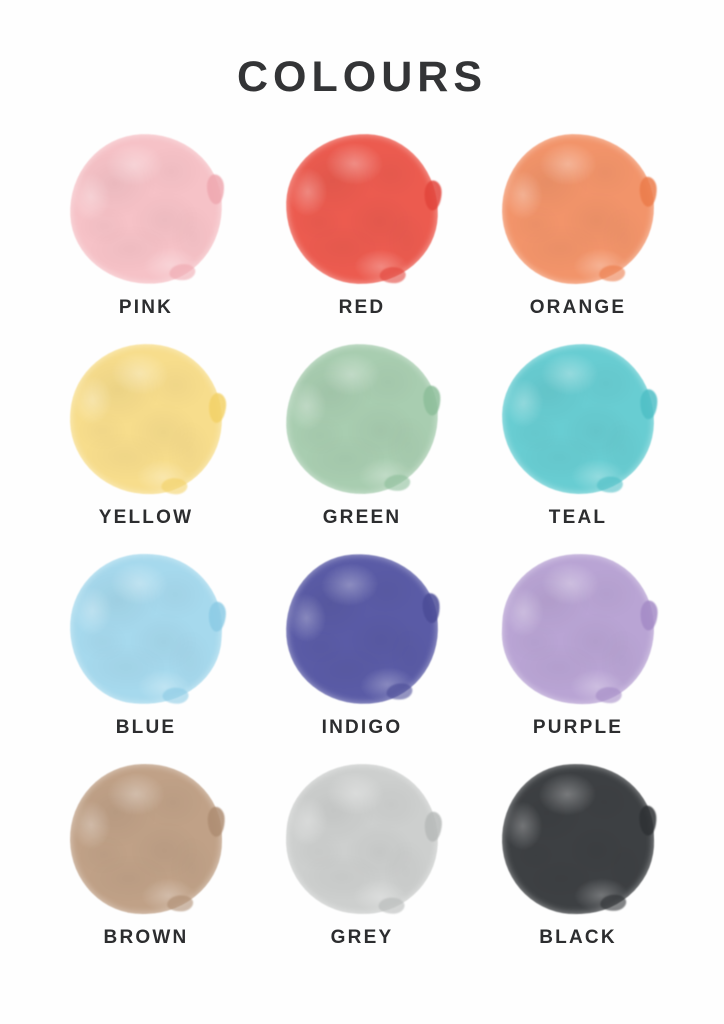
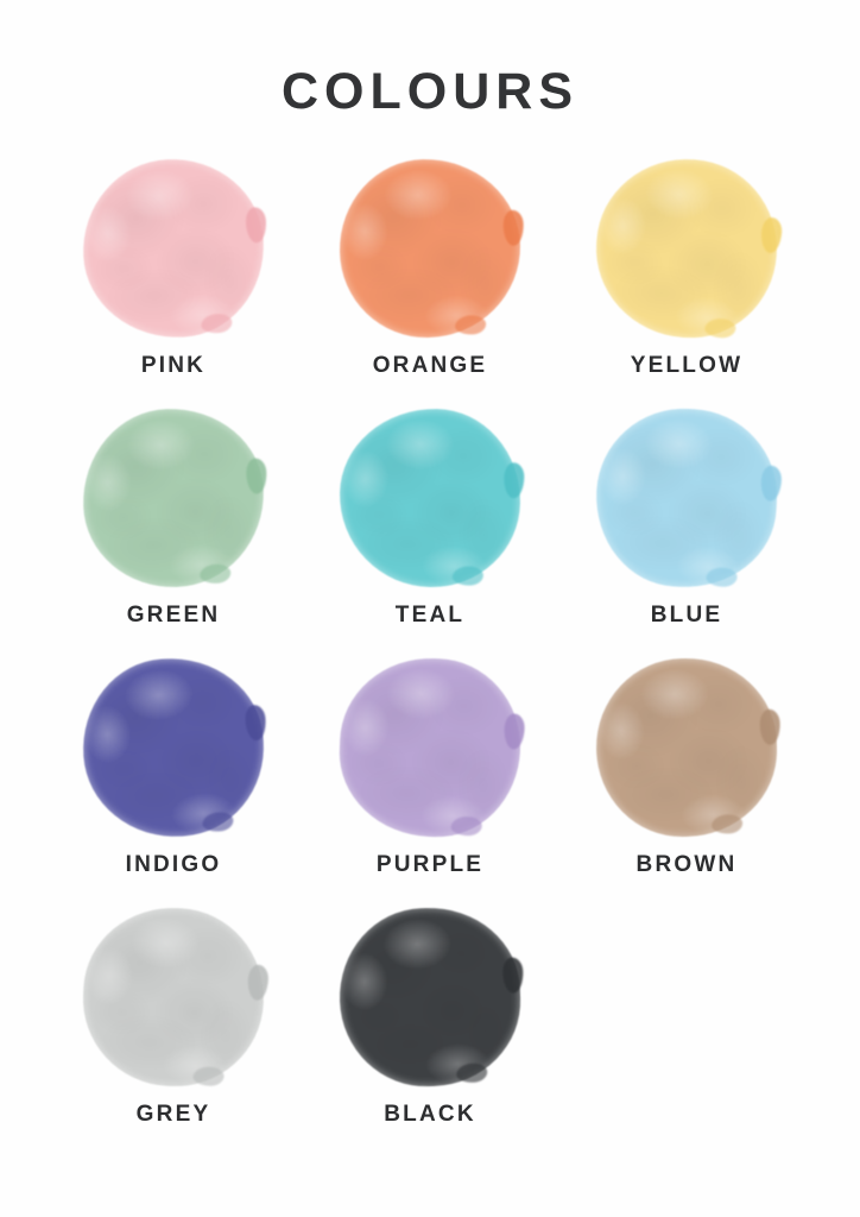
  COLOURS
  PINK
- RED
  ORANGE
  YELLOW
  GREEN
  TEAL
  BLUE
  INDIGO
  PURPLE
  BROWN
  GREY
  BLACK
